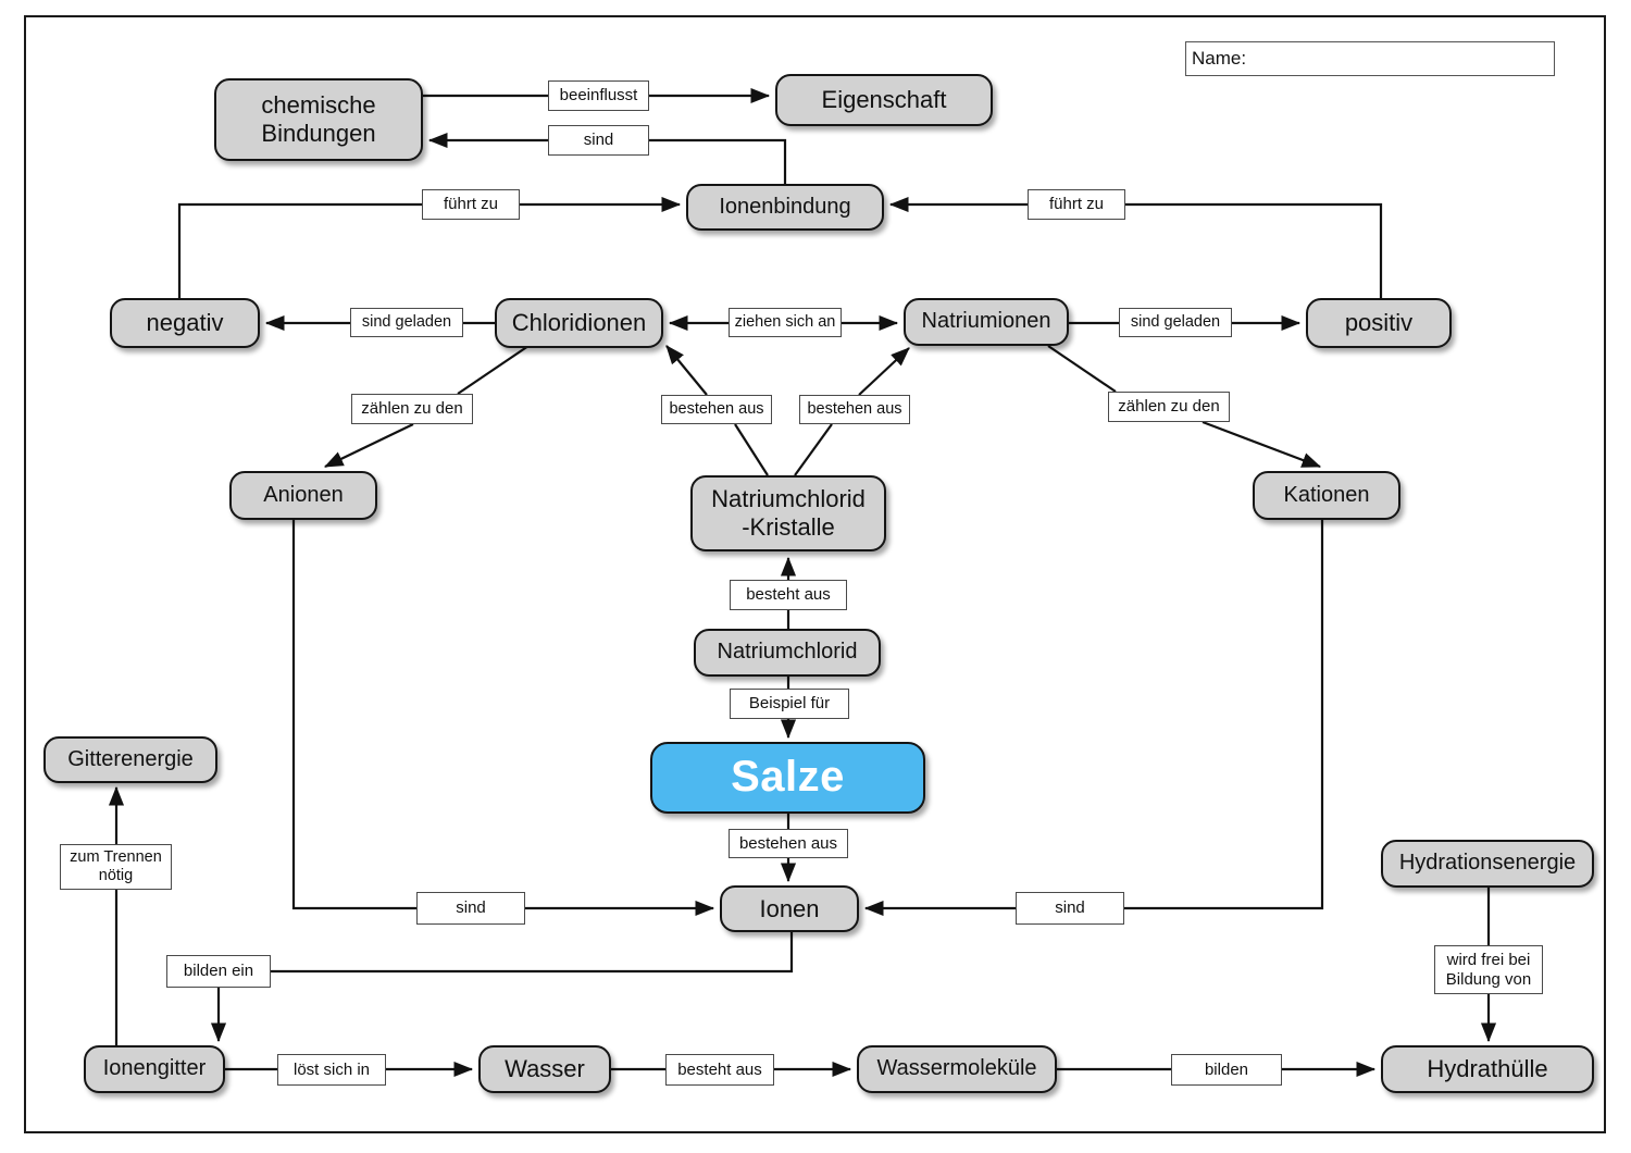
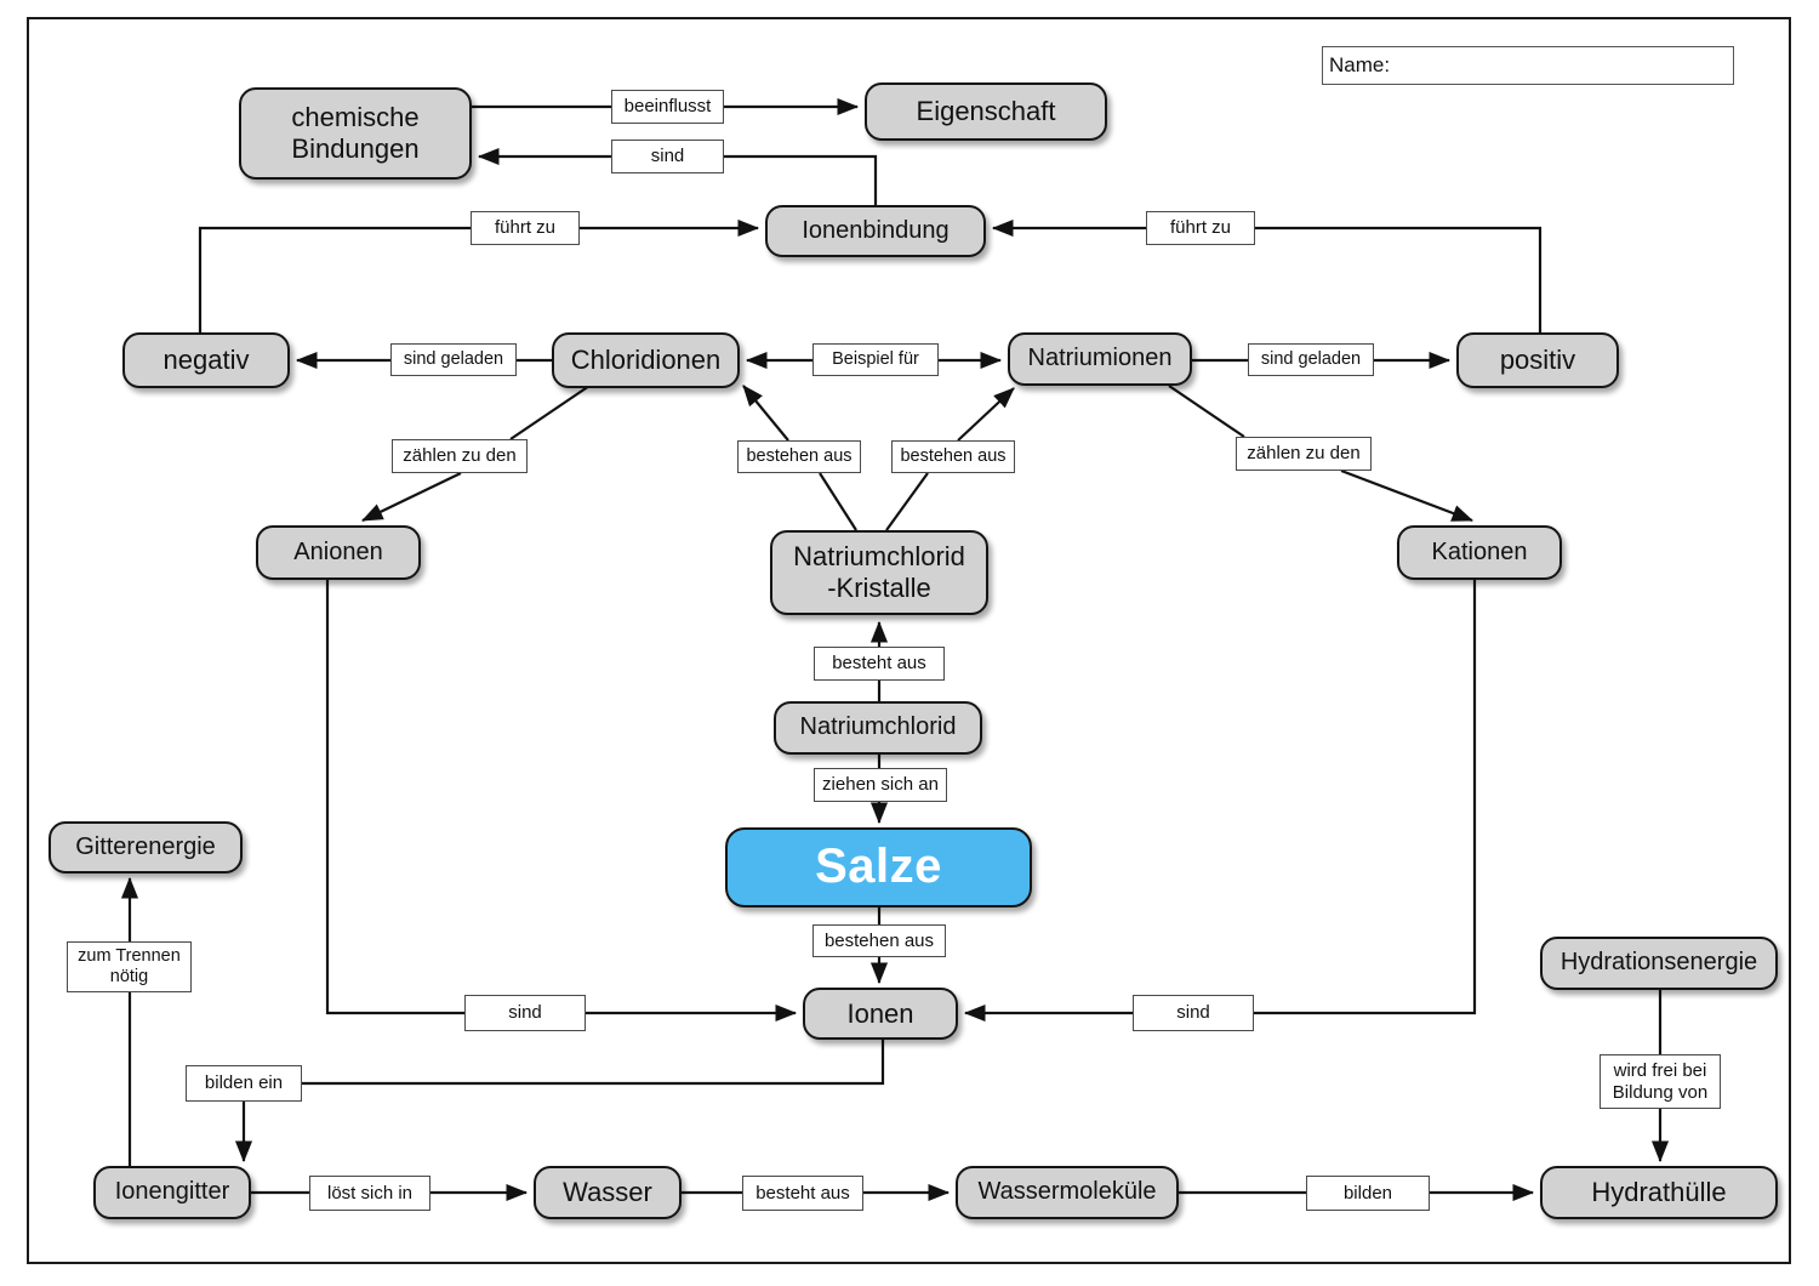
  chemische
  Bindungen
  Eigenschaft
  Ionenbindung
  negativ
  Chloridionen
  Natriumionen
  positiv
  Anionen
  Natriumchlorid
  -Kristalle
  Kationen
  Natriumchlorid
  Salze
  Gitterenergie
  Hydrationsenergie
  Ionen
  Ionengitter
  Wasser
  Wassermoleküle
  Hydrathülle
  beeinflusst
  sind
  führt zu
  führt zu
  sind geladen
- ziehen sich an
+ Beispiel für
  sind geladen
  zählen zu den
  bestehen aus
  bestehen aus
  zählen zu den
  besteht aus
- Beispiel für
+ ziehen sich an
  bestehen aus
  zum Trennen
  nötig
  sind
  sind
  wird frei bei
  Bildung von
  bilden ein
  löst sich in
  besteht aus
  bilden
  Name:
